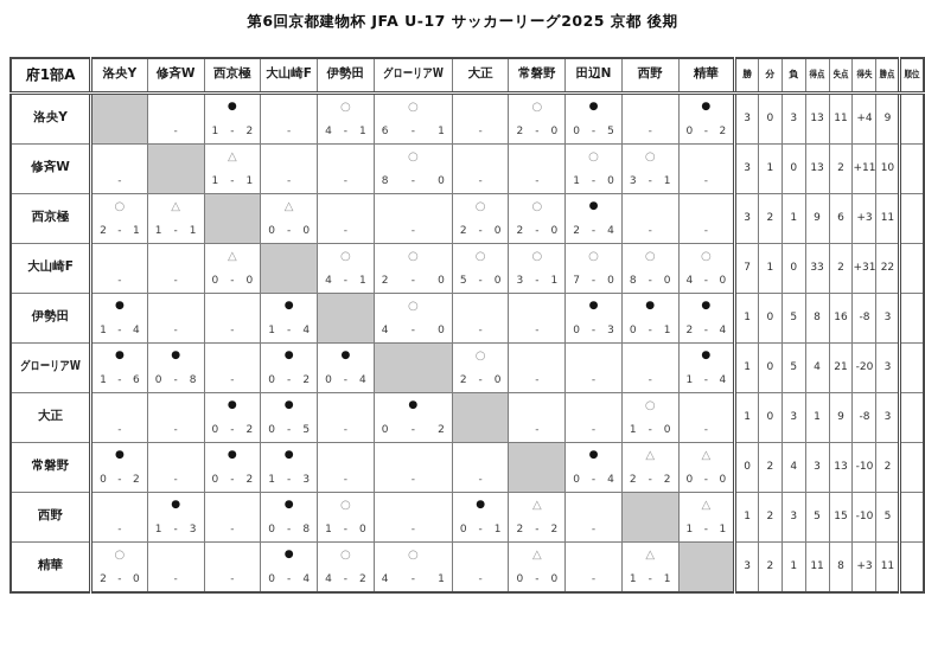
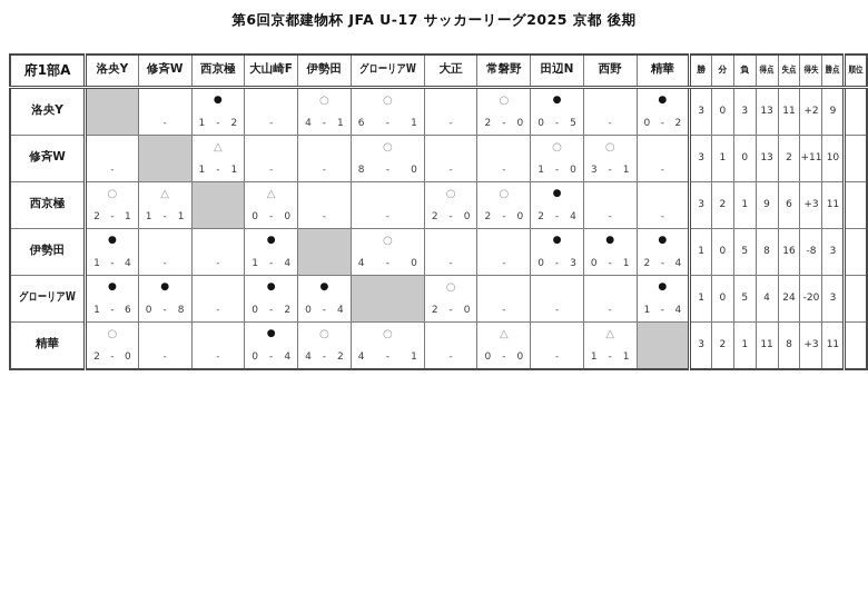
  第6回京都建物杯 JFA U-17 サッカーリーグ2025 京都 後期
  府1部A	洛央Y	修斉W	西京極	大山崎F	伊勢田	グローリアW	大正	常磐野	田辺N	西野	精華	勝	分	負	得点	失点	得失	勝点	順位
- 洛央Y		-	●1 - 2	-	○4 - 1	○6 - 1	-	○2 - 0	●0 - 5	-	●0 - 2	3	0	3	13	11	+4	9
+ 洛央Y		-	●1 - 2	-	○4 - 1	○6 - 1	-	○2 - 0	●0 - 5	-	●0 - 2	3	0	3	13	11	+2	9
  修斉W	-		△1 - 1	-	-	○8 - 0	-	-	○1 - 0	○3 - 1	-	3	1	0	13	2	+11	10
  西京極	○2 - 1	△1 - 1		△0 - 0	-	-	○2 - 0	○2 - 0	●2 - 4	-	-	3	2	1	9	6	+3	11
- 大山崎F	-	-	△0 - 0		○4 - 1	○2 - 0	○5 - 0	○3 - 1	○7 - 0	○8 - 0	○4 - 0	7	1	0	33	2	+31	22
  伊勢田	●1 - 4	-	-	●1 - 4		○4 - 0	-	-	●0 - 3	●0 - 1	●2 - 4	1	0	5	8	16	-8	3
- グローリアW	●1 - 6	●0 - 8	-	●0 - 2	●0 - 4		○2 - 0	-	-	-	●1 - 4	1	0	5	4	21	-20	3
+ グローリアW	●1 - 6	●0 - 8	-	●0 - 2	●0 - 4		○2 - 0	-	-	-	●1 - 4	1	0	5	4	24	-20	3
- 大正	-	-	●0 - 2	●0 - 5	-	●0 - 2		-	-	○1 - 0	-	1	0	3	1	9	-8	3
- 常磐野	●0 - 2	-	●0 - 2	●1 - 3	-	-	-		●0 - 4	△2 - 2	△0 - 0	0	2	4	3	13	-10	2
- 西野	-	●1 - 3	-	●0 - 8	○1 - 0	-	●0 - 1	△2 - 2	-		△1 - 1	1	2	3	5	15	-10	5
  精華	○2 - 0	-	-	●0 - 4	○4 - 2	○4 - 1	-	△0 - 0	-	△1 - 1		3	2	1	11	8	+3	11
